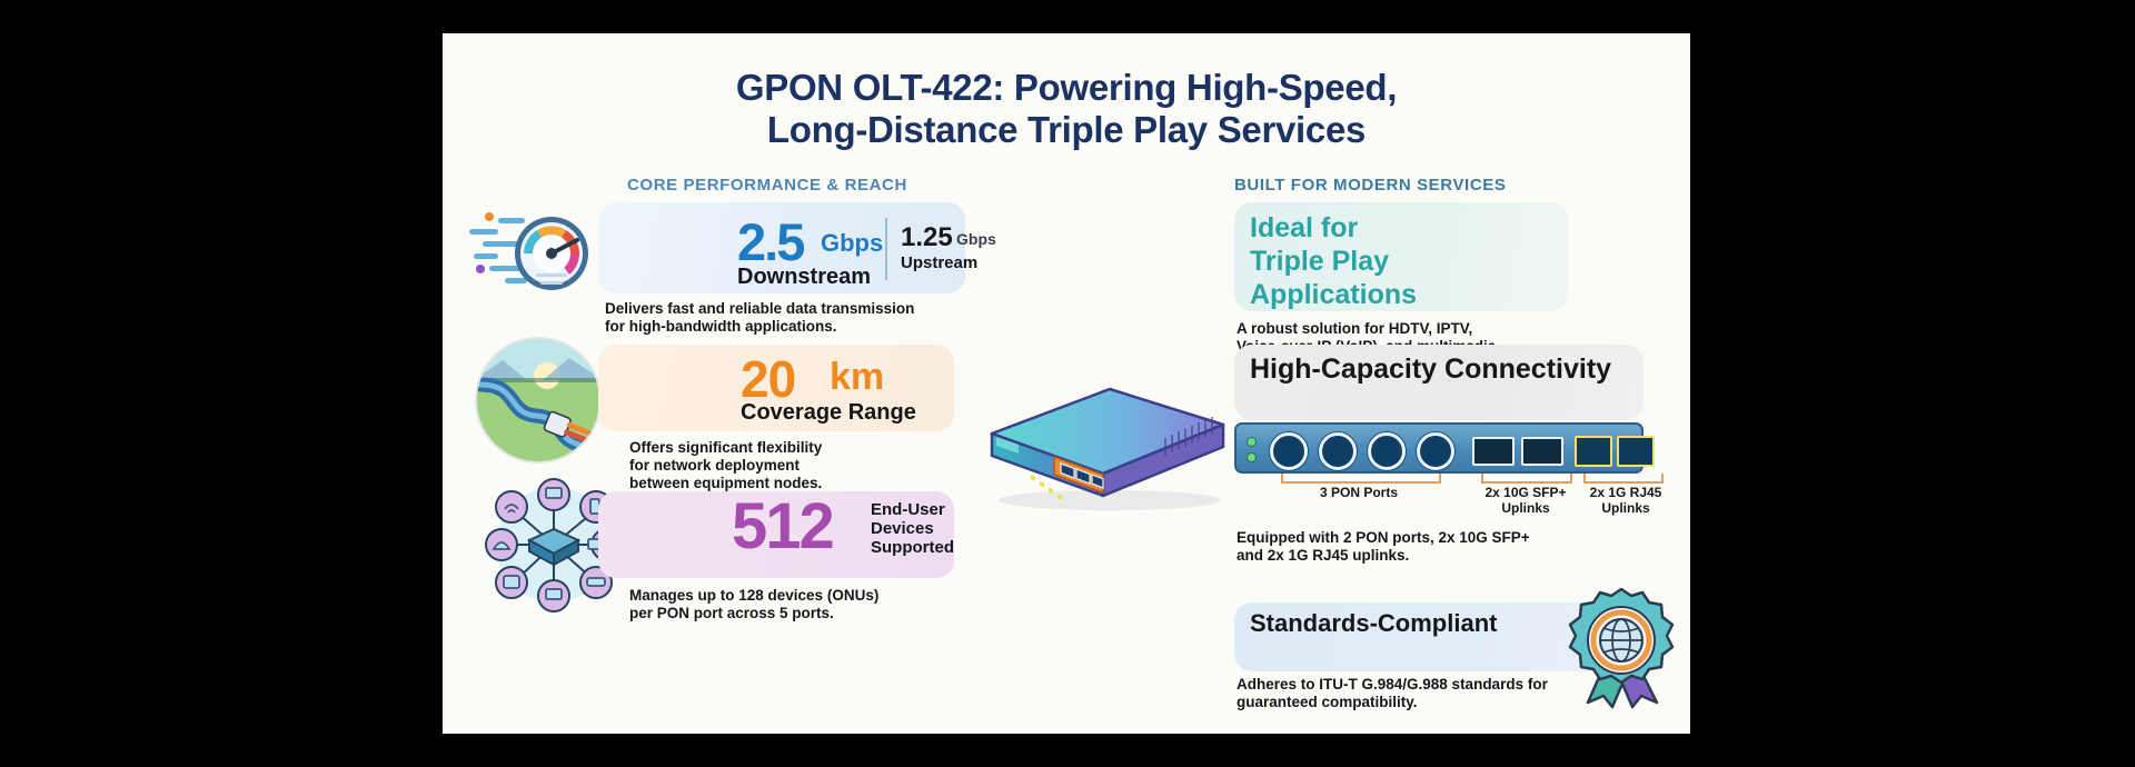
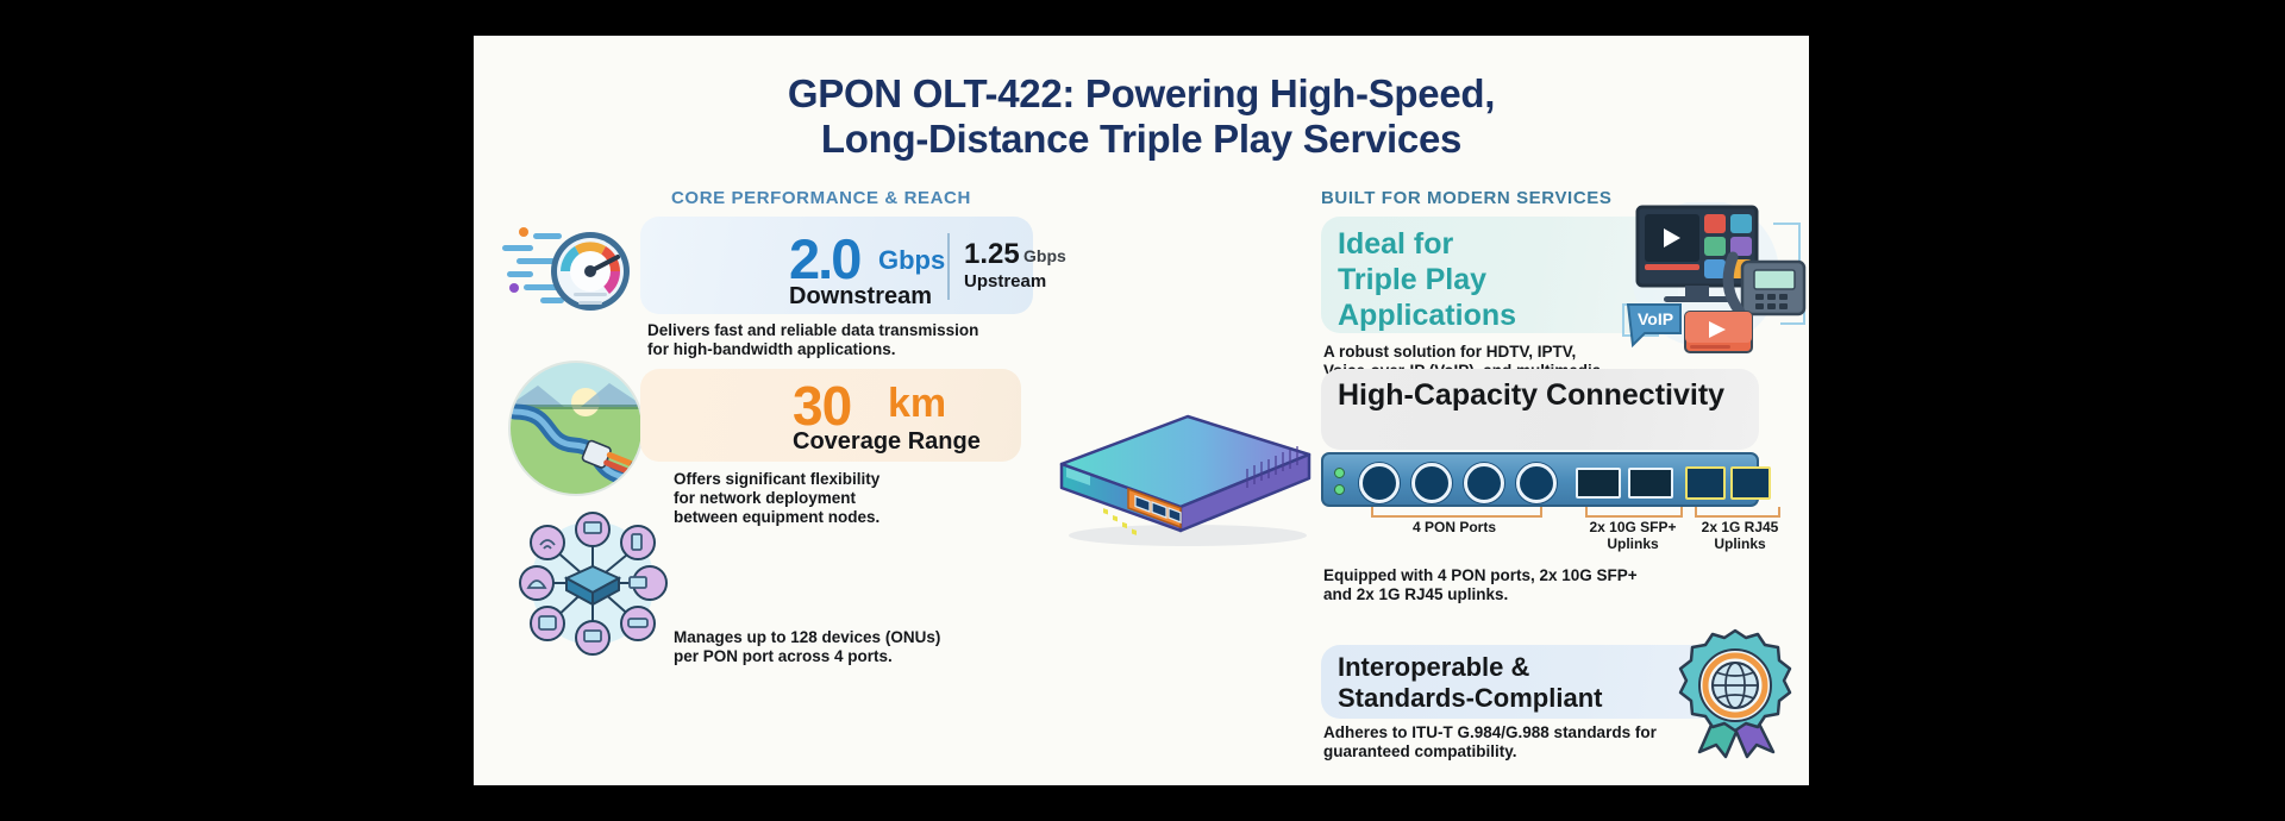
  GPON OLT-422: Powering High-Speed,
  Long-Distance Triple Play Services
  CORE PERFORMANCE & REACH
  BUILT FOR MODERN SERVICES
- 2.5
+ 2.0
  Gbps
  Downstream
  1.25
  Gbps
  Upstream
  Delivers fast and reliable data transmission for high-bandwidth applications.
- 20
+ 30
  km
  Coverage Range
  Offers significant flexibility for network deployment between equipment nodes.
- 512
- End-User
- Devices
- Supported
- Manages up to 128 devices (ONUs) per PON port across 5 ports.
+ Manages up to 128 devices (ONUs) per PON port across 4 ports.
  Ideal for
  Triple Play
  Applications
+ VoIP
  High-Capacity Connectivity
- 3 PON Ports
+ 4 PON Ports
  2x 10G SFP+
  Uplinks
  2x 1G RJ45
  Uplinks
- Equipped with 2 PON ports, 2x 10G SFP+ and 2x 1G RJ45 uplinks.
+ Equipped with 4 PON ports, 2x 10G SFP+ and 2x 1G RJ45 uplinks.
+ Interoperable &
  Standards-Compliant
  Adheres to ITU-T G.984/G.988 standards for guaranteed compatibility.
